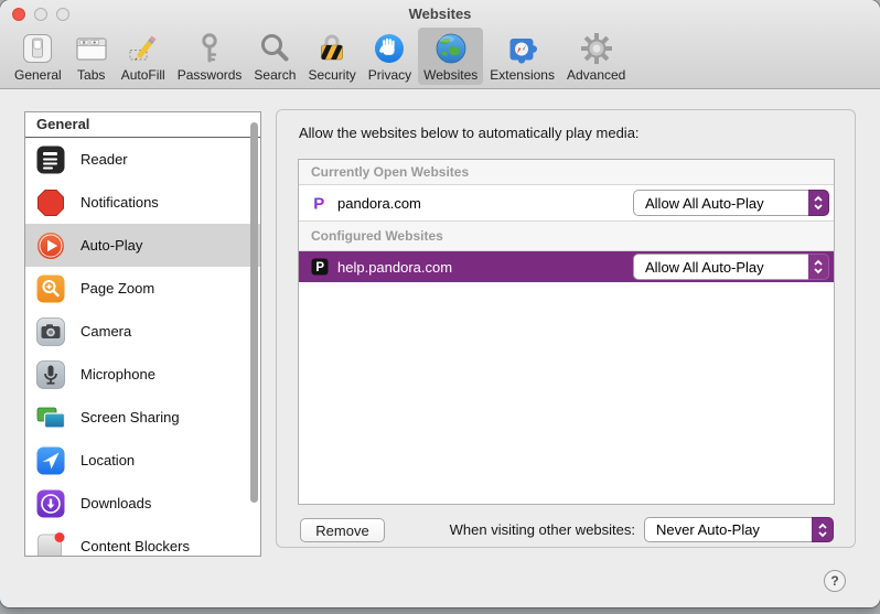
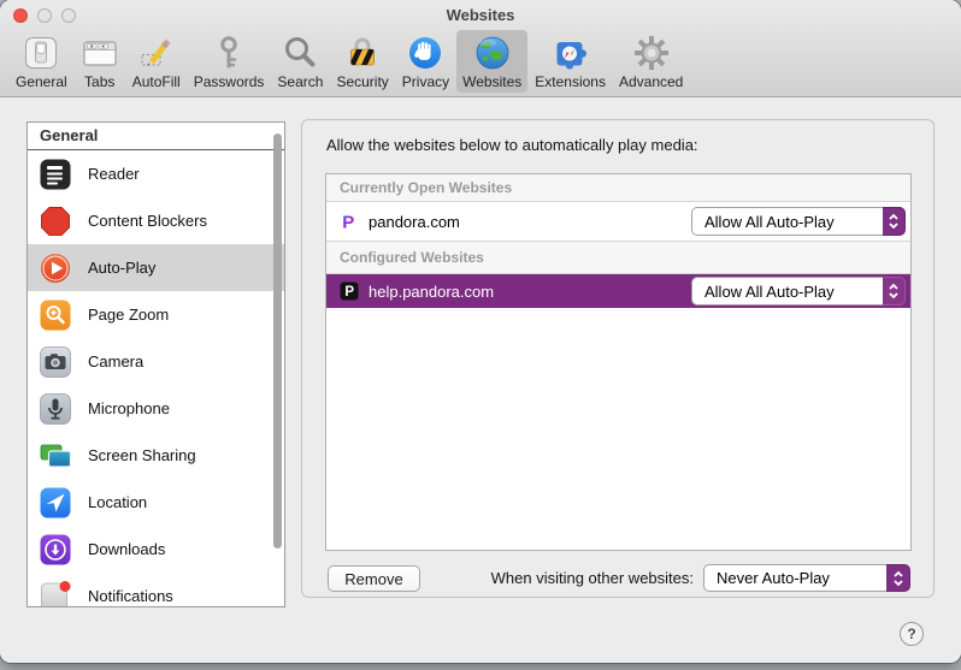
  Websites
  General
  Tabs
  AutoFill
  Passwords
  Search
  Security
  Privacy
  Websites
  Extensions
  Advanced
  General
  Reader
- Notifications
+ Content Blockers
  Auto-Play
  Page Zoom
  Camera
  Microphone
  Screen Sharing
  Location
  Downloads
- Content Blockers
+ Notifications
  Allow the websites below to automatically play media:
  Currently Open Websites
  P
  pandora.com
  Allow All Auto-Play
  Configured Websites
  P
  help.pandora.com
  Allow All Auto-Play
  Remove
  When visiting other websites:
  Never Auto-Play
  ?
